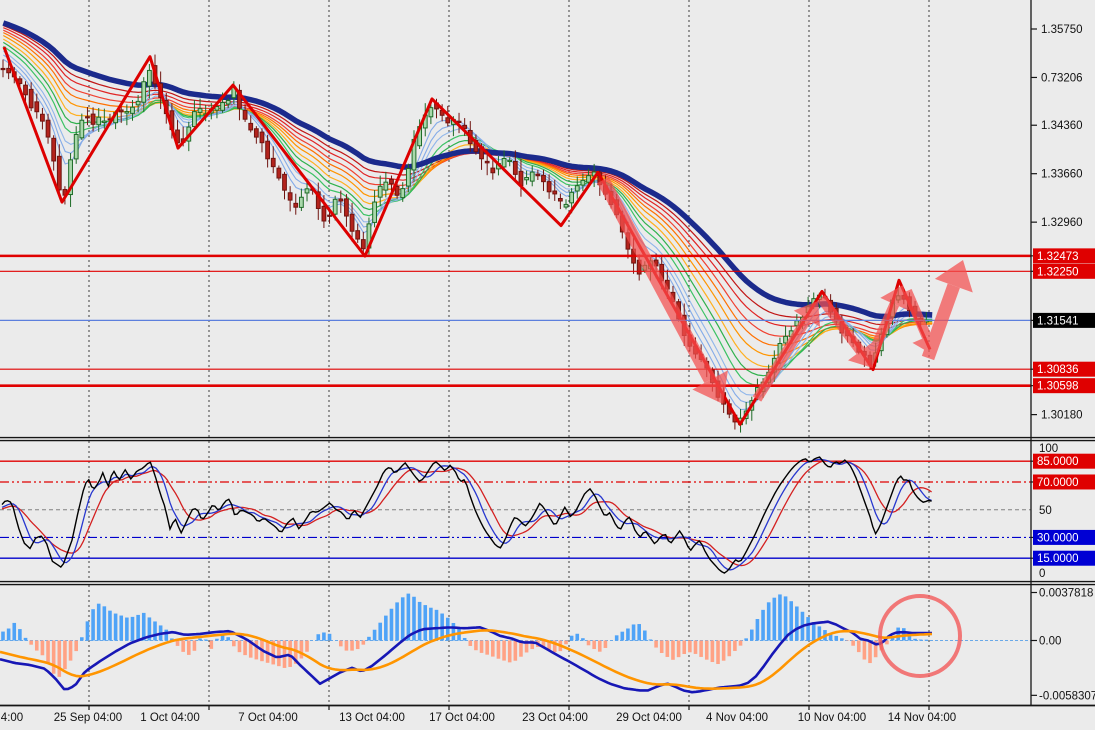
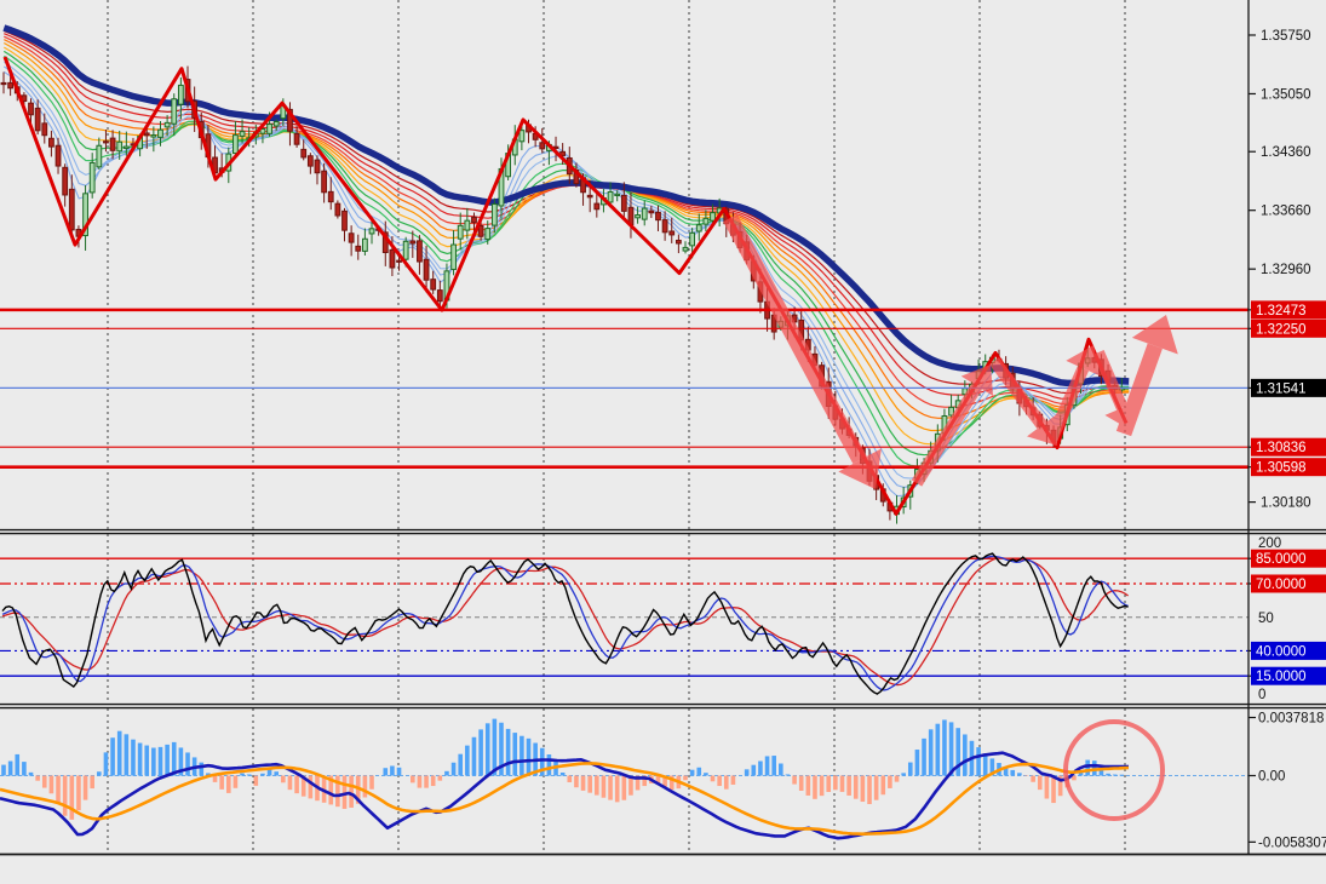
  1.35750
- 0.73206
+ 1.35050
  1.34360
  1.33660
  1.32960
  1.30180
  1.32473
  1.32250
  1.31541
  1.30836
  1.30598
- 100
+ 200
  50
  0
  85.0000
  70.0000
- 30.0000
+ 40.0000
  15.0000
  0.0037818
  0.00
  -0.0058307
- 4:00
- 25 Sep 04:00
- 1 Oct 04:00
- 7 Oct 04:00
- 13 Oct 04:00
- 17 Oct 04:00
- 23 Oct 04:00
- 29 Oct 04:00
- 4 Nov 04:00
- 10 Nov 04:00
- 14 Nov 04:00
